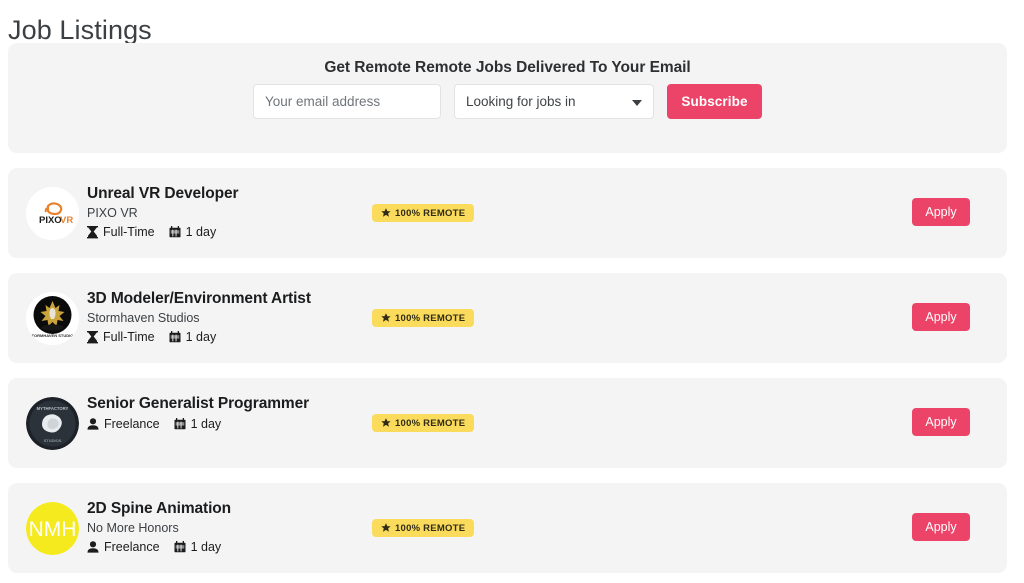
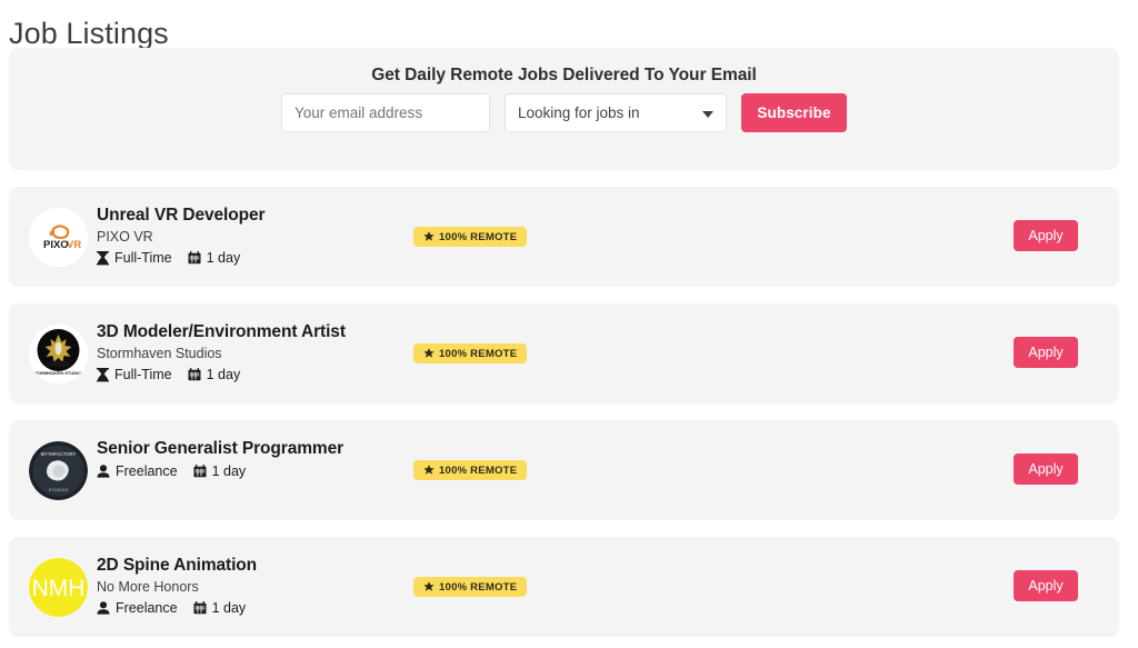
  Job Listings
- Get Remote Remote Jobs Delivered To Your Email
+ Get Daily Remote Jobs Delivered To Your Email
  Your email address
  Looking for jobs in
  Subscribe
  PIXO
  VR
  Unreal VR Developer
  PIXO VR
  Full-Time
  1 day
  100% REMOTE
  Apply
  3D Modeler/Environment Artist
  Stormhaven Studios
  Full-Time
  1 day
  100% REMOTE
  Apply
  Senior Generalist Programmer
  Freelance
  1 day
  100% REMOTE
  Apply
  NMH
  2D Spine Animation
  No More Honors
  Freelance
  1 day
  100% REMOTE
  Apply
